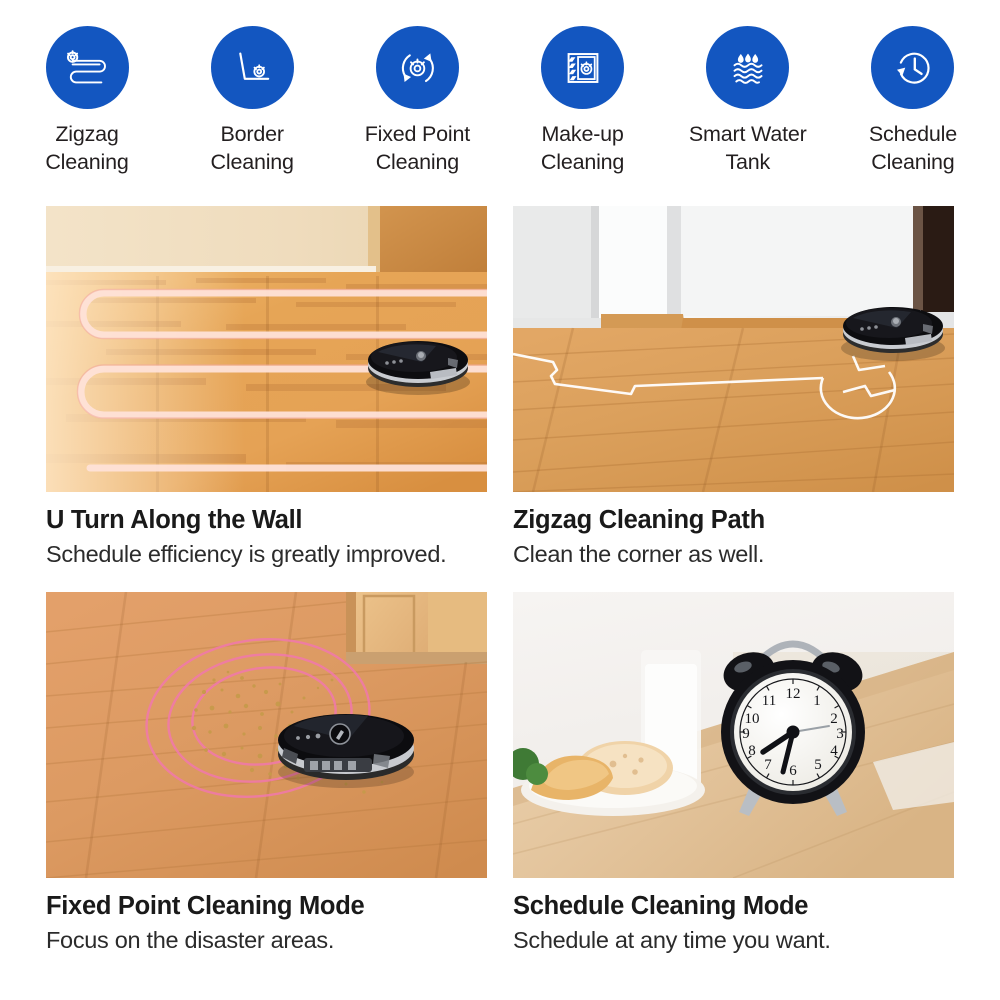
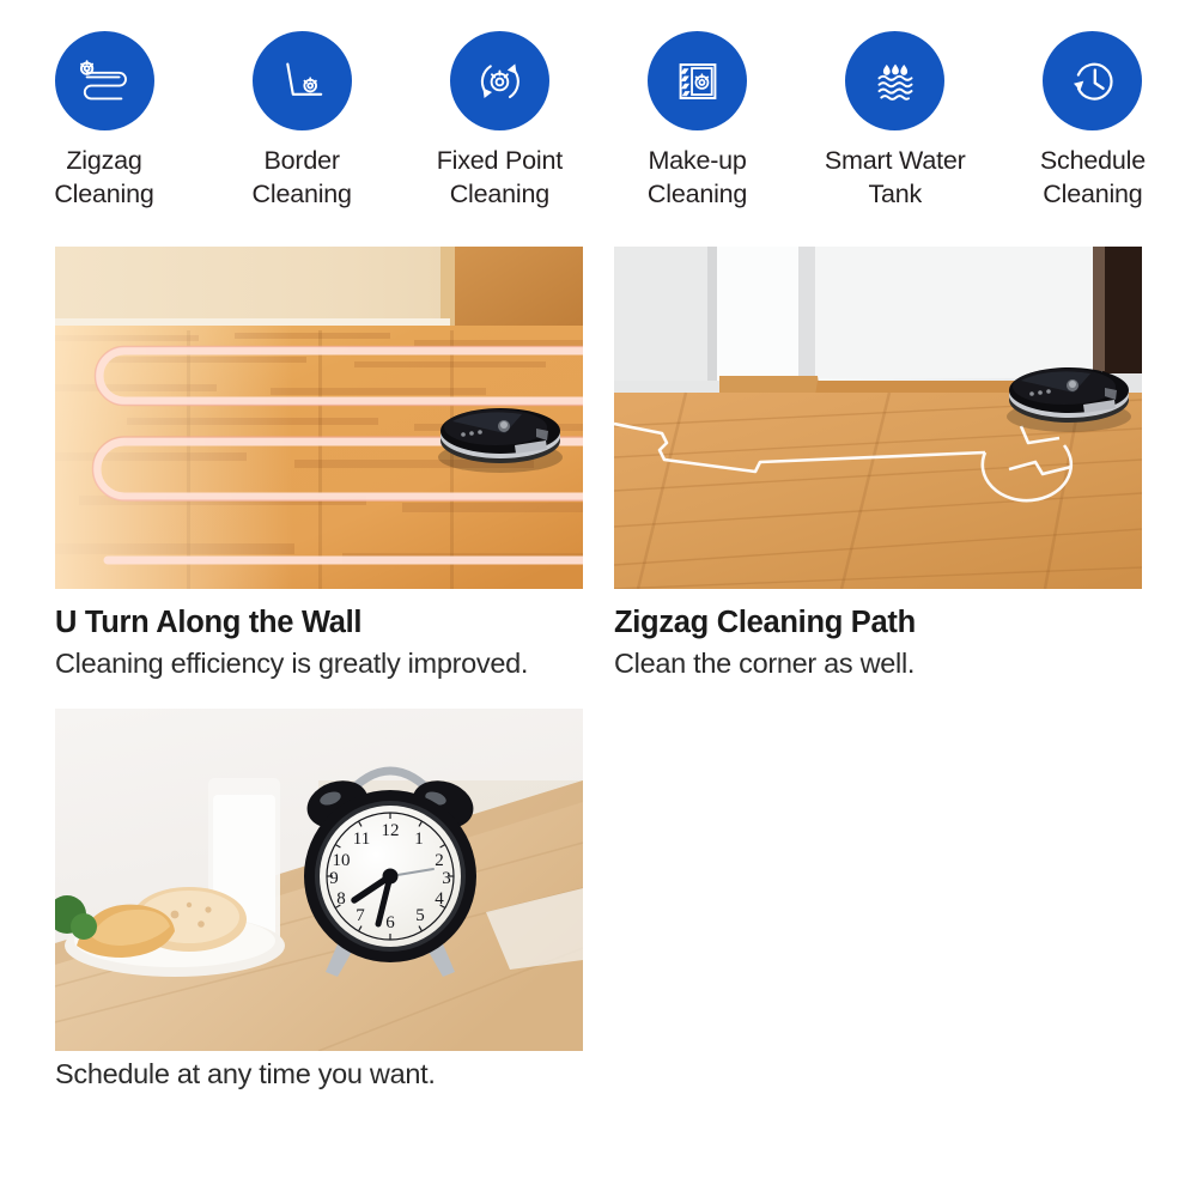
  Zigzag
  Cleaning
  Border
  Cleaning
  Fixed Point
  Cleaning
  Make-up
  Cleaning
  Smart Water
  Tank
  Schedule
  Cleaning
  U Turn Along the Wall
- Schedule efficiency is greatly improved.
+ Cleaning efficiency is greatly improved.
  Zigzag Cleaning Path
  Clean the corner as well.
- Fixed Point Cleaning Mode
- Focus on the disaster areas.
  12
  1
  2
  3
  4
  5
  6
  7
  8
  9
  10
  11
- Schedule Cleaning Mode
  Schedule at any time you want.
